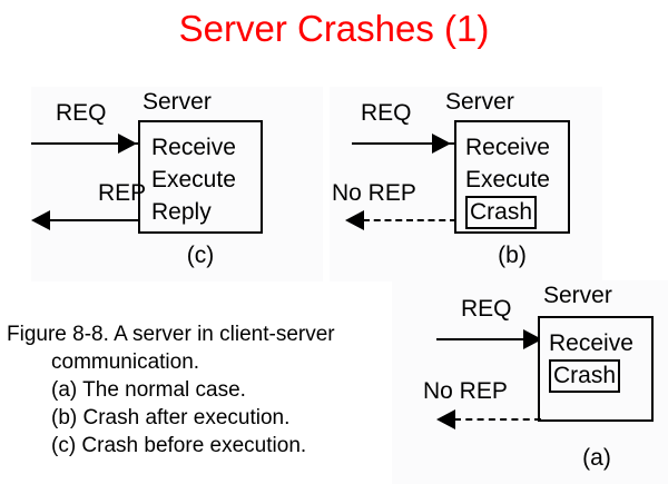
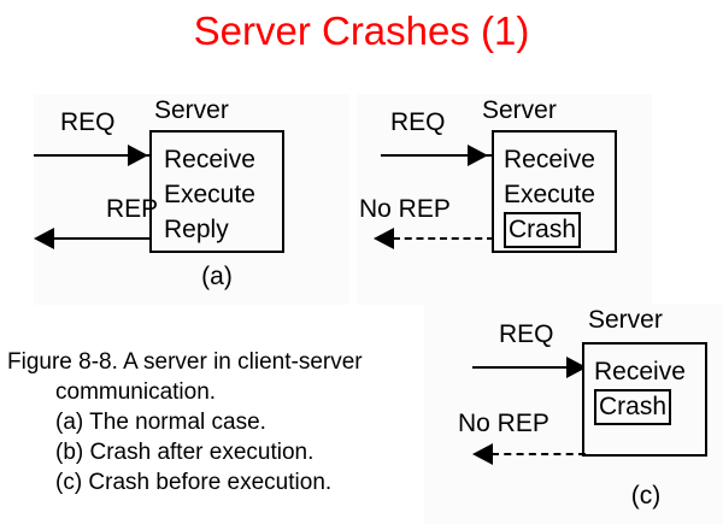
  Server Crashes (1)
  Server
  REQ
  Receive
  Execute
  Reply
  REP
- (c)
+ (a)
  Server
  REQ
  Receive
  Execute
  Crash
  No REP
- (b)
  Server
  REQ
  Receive
  Crash
  No REP
- (a)
+ (c)
  Figure 8-8. A server in client-server
  communication.
  (a) The normal case.
  (b) Crash after execution.
  (c) Crash before execution.
